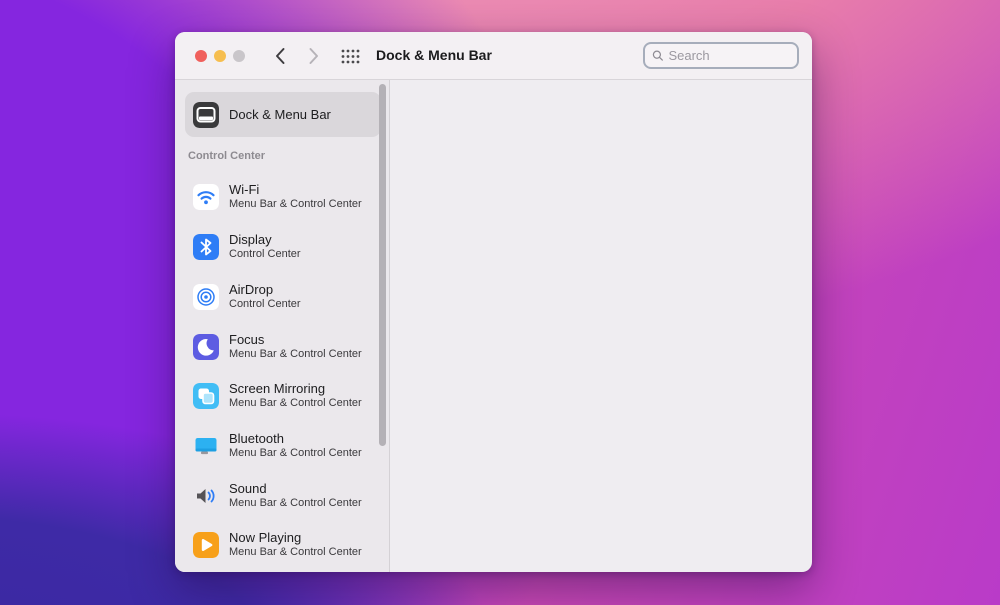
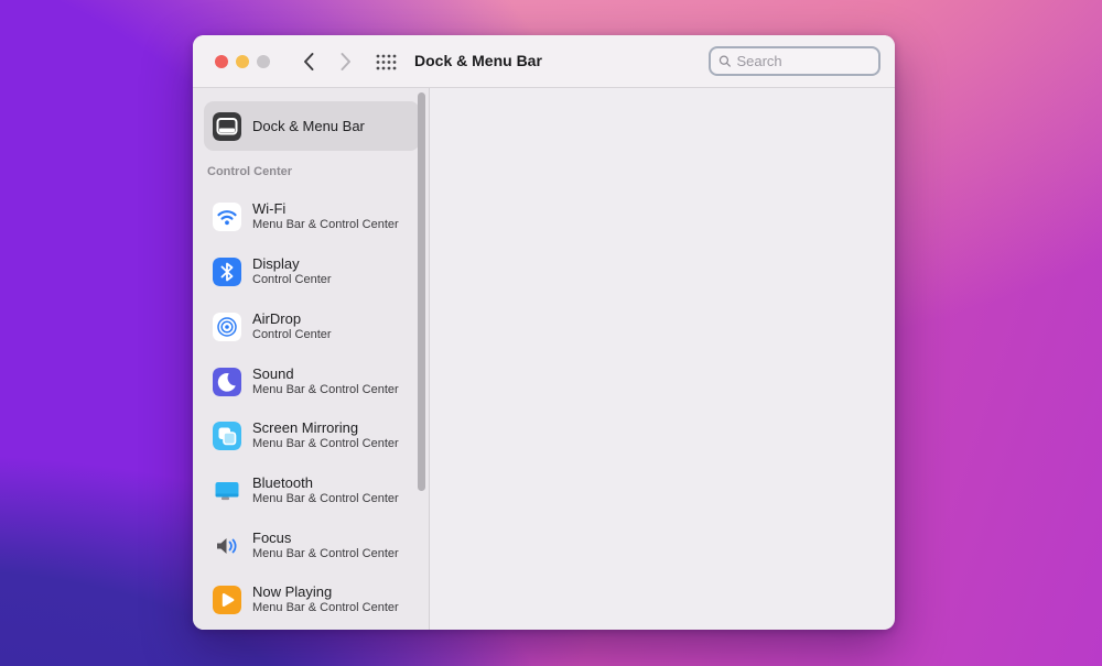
  Dock & Menu Bar
  Search
  Dock & Menu Bar
  Control Center
  Wi-Fi
  Menu Bar & Control Center
  Display
  Control Center
  AirDrop
  Control Center
- Focus
+ Sound
  Menu Bar & Control Center
  Screen Mirroring
  Menu Bar & Control Center
  Bluetooth
  Menu Bar & Control Center
- Sound
+ Focus
  Menu Bar & Control Center
  Now Playing
  Menu Bar & Control Center
